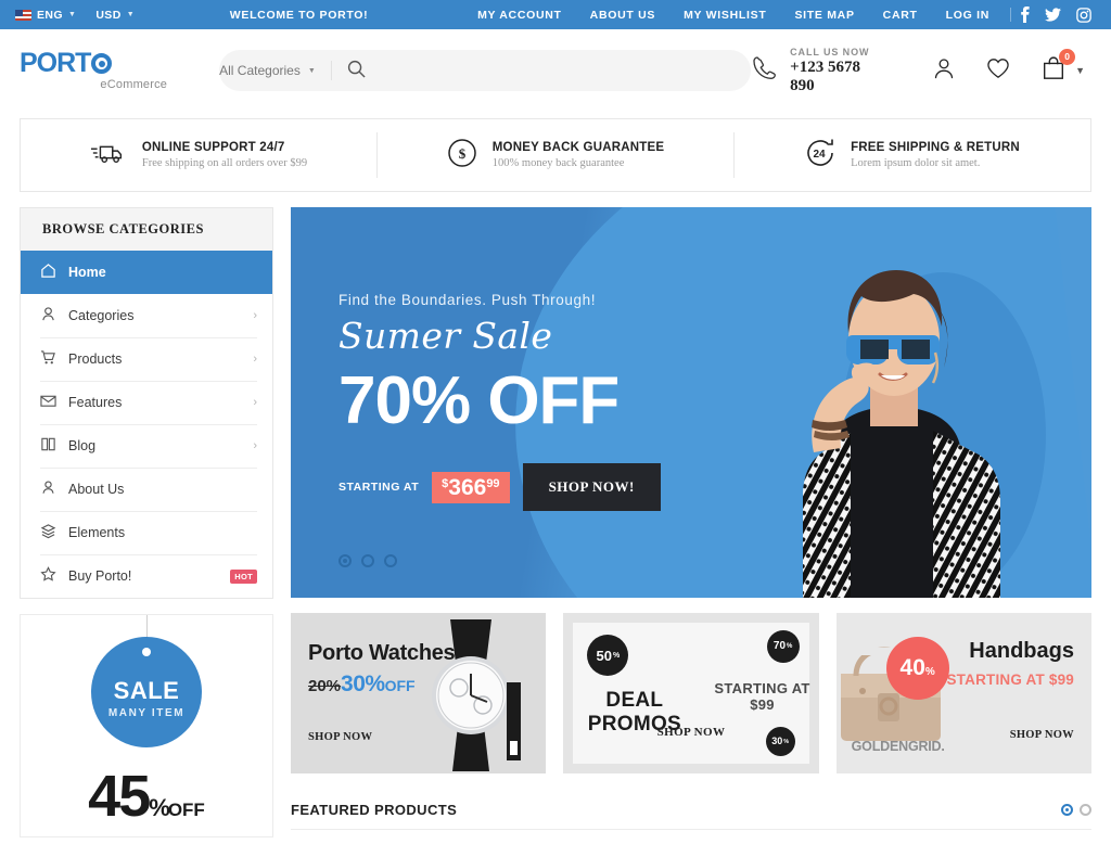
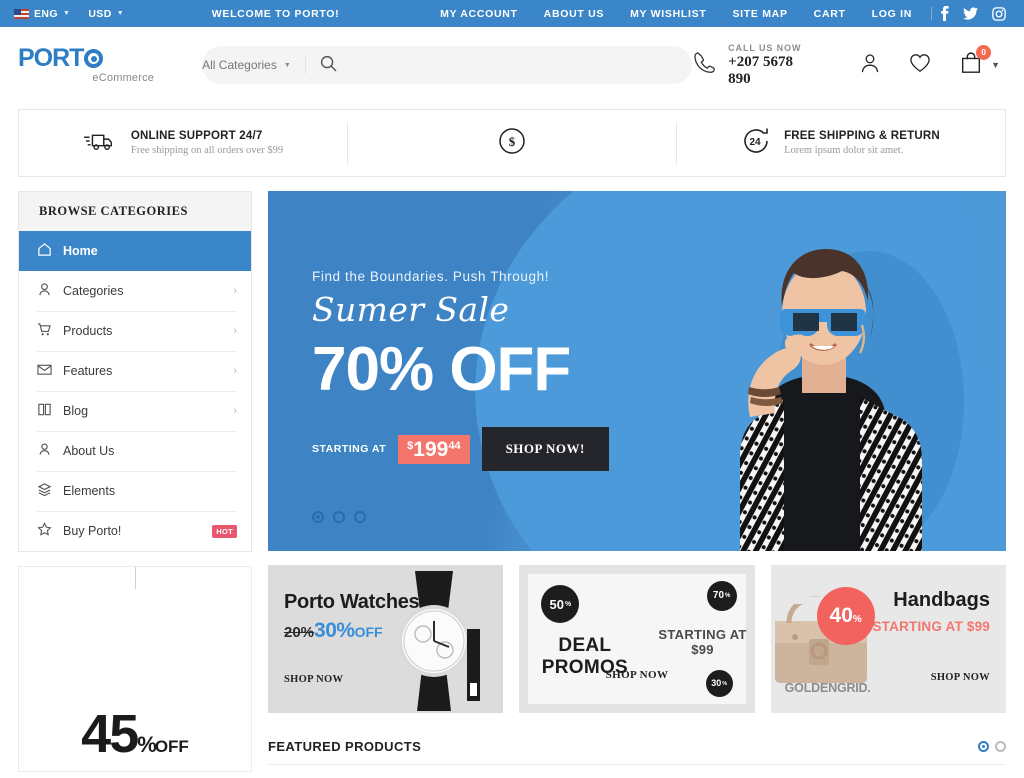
  ENG
  USD
  WELCOME TO PORTO!
  MY ACCOUNT
  ABOUT US
  MY WISHLIST
  SITE MAP
  CART
  LOG IN
  PORT
  eCommerce
  All Categories
  CALL US NOW
- +123 5678 890
+ +207 5678 890
  0
  ▼
  ONLINE SUPPORT 24/7
  Free shipping on all orders over $99
  $
- MONEY BACK GUARANTEE
- 100% money back guarantee
  24
  FREE SHIPPING & RETURN
  Lorem ipsum dolor sit amet.
  BROWSE CATEGORIES
  Home
  Categories
  ›
  Products
  ›
  Features
  ›
  Blog
  ›
  About Us
  Elements
  Buy Porto!
  HOT
- SALE
- MANY ITEM
  45
  %
  OFF
  Find the Boundaries. Push Through!
  Sumer Sale
  70% OFF
  STARTING AT
  $
- 366
+ 199
- 99
+ 44
  SHOP NOW!
  Porto Watches
  20%
  30%
  OFF
  SHOP NOW
  50
  70
  30
  DEAL PROMOS
  STARTING AT $99
  SHOP NOW
  40
  %
  Handbags
  STARTING AT $99
  SHOP NOW
  GOLDENGRID.
  FEATURED PRODUCTS
